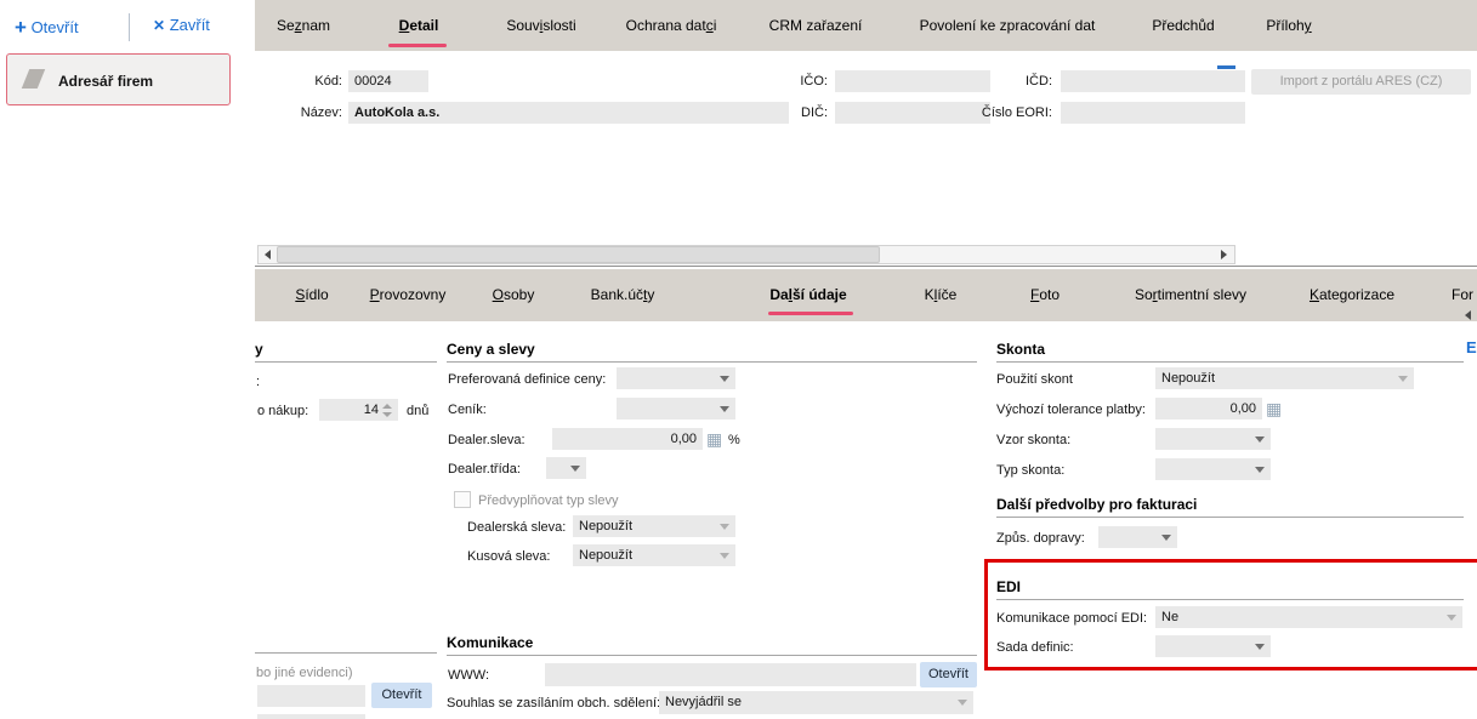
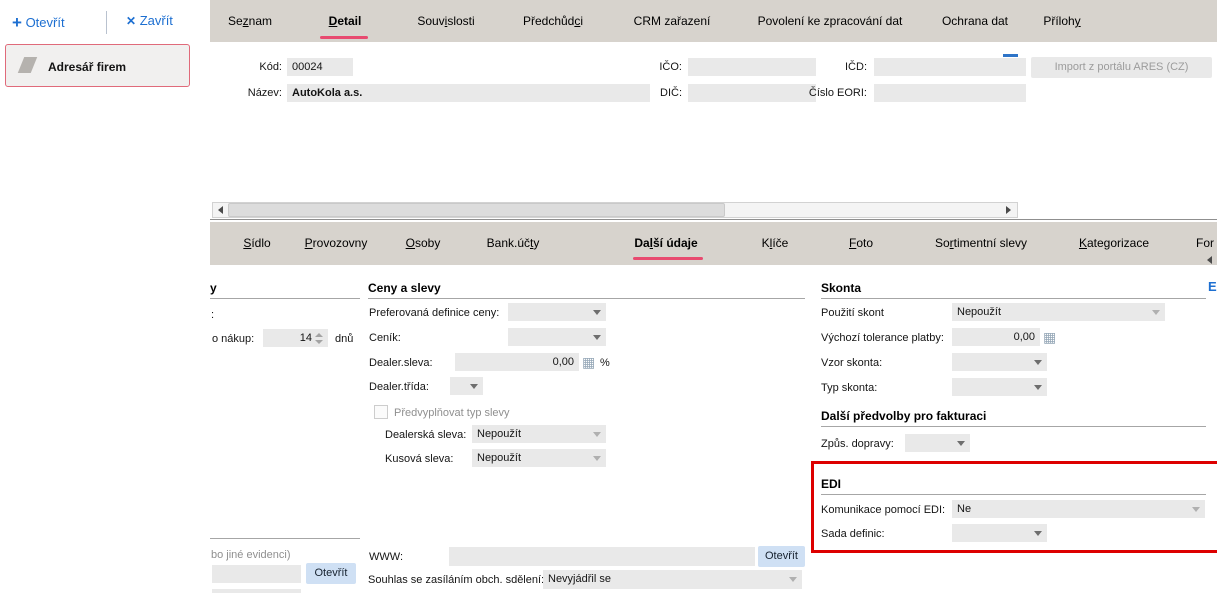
  + Otevřít
  ✕ Zavřít
  Adresář firem
  Seznam
  Detail
  Souvislosti
- Ochrana datci
+ Předchůdci
  CRM zařazení
  Povolení ke zpracování dat
- Předchůd
+ Ochrana dat
  Přílohy
  Kód:
  00024
  Název:
  AutoKola a.s.
  IČO:
  DIČ:
  IČD:
  Číslo EORI:
  Import z portálu ARES (CZ)
  Sídlo
  Provozovny
  Osoby
  Bank.účty
  Další údaje
  Klíče
  Foto
  Sortimentní slevy
  Kategorizace
  For
  y
  :
  o nákup:
  14
  dnů
  bo jiné evidenci)
  Otevřít
  Ceny a slevy
  Preferovaná definice ceny:
  Ceník:
  Dealer.sleva:
  0,00
  ▦
  %
  Dealer.třída:
  Předvyplňovat typ slevy
  Dealerská sleva:
  Nepoužít
  Kusová sleva:
  Nepoužít
- Komunikace
  WWW:
  Otevřít
  Souhlas se zasíláním obch. sdělení
  Nevyjádřil se
  Skonta
  E
  Použití skont
  Nepoužít
  Výchozí tolerance platby:
  0,00
  ▦
  Vzor skonta:
  Typ skonta:
  Další předvolby pro fakturaci
  Způs. dopravy:
  EDI
  Komunikace pomocí EDI:
  Ne
  Sada definic:
